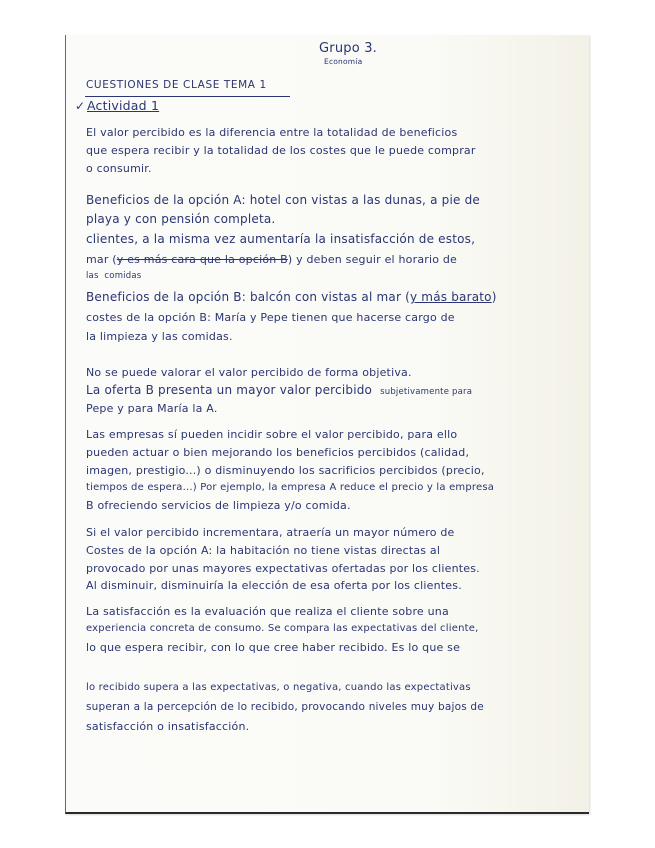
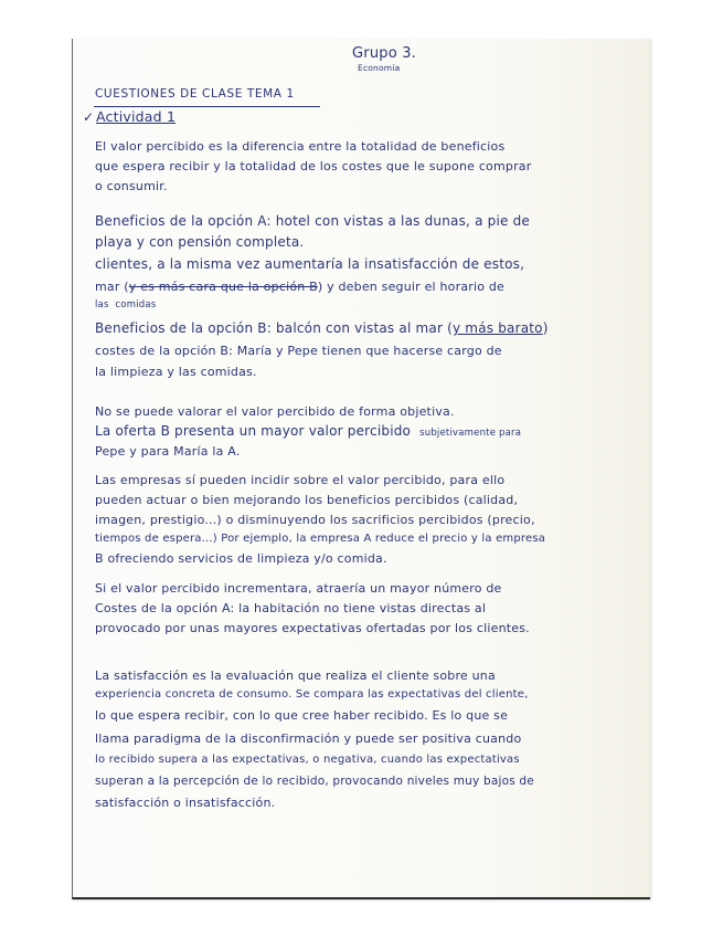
  Grupo 3.
  Economía
  CUESTIONES DE CLASE TEMA 1
  ✓
  Actividad 1
  El valor percibido es la diferencia entre la totalidad de beneficios
- que espera recibir y la totalidad de los costes que le puede comprar
+ que espera recibir y la totalidad de los costes que le supone comprar
  o consumir.
  Beneficios de la opción A: hotel con vistas a las dunas, a pie de
  playa y con pensión completa.
  clientes, a la misma vez aumentaría la insatisfacción de estos,
  mar (y es más cara que la opción B) y deben seguir el horario de
  las comidas
  Beneficios de la opción B: balcón con vistas al mar (y más barato)
  costes de la opción B: María y Pepe tienen que hacerse cargo de
  la limpieza y las comidas.
  No se puede valorar el valor percibido de forma objetiva.
  La oferta B presenta un mayor valor percibido subjetivamente para
  Pepe y para María la A.
  Las empresas sí pueden incidir sobre el valor percibido, para ello
  pueden actuar o bien mejorando los beneficios percibidos (calidad,
  imagen, prestigio...) o disminuyendo los sacrificios percibidos (precio,
  tiempos de espera...) Por ejemplo, la empresa A reduce el precio y la empresa
  B ofreciendo servicios de limpieza y/o comida.
  Si el valor percibido incrementara, atraería un mayor número de
  Costes de la opción A: la habitación no tiene vistas directas al
  provocado por unas mayores expectativas ofertadas por los clientes.
- Al disminuir, disminuiría la elección de esa oferta por los clientes.
  La satisfacción es la evaluación que realiza el cliente sobre una
  experiencia concreta de consumo. Se compara las expectativas del cliente,
  lo que espera recibir, con lo que cree haber recibido. Es lo que se
+ llama paradigma de la disconfirmación y puede ser positiva cuando
  lo recibido supera a las expectativas, o negativa, cuando las expectativas
  superan a la percepción de lo recibido, provocando niveles muy bajos de
  satisfacción o insatisfacción.
